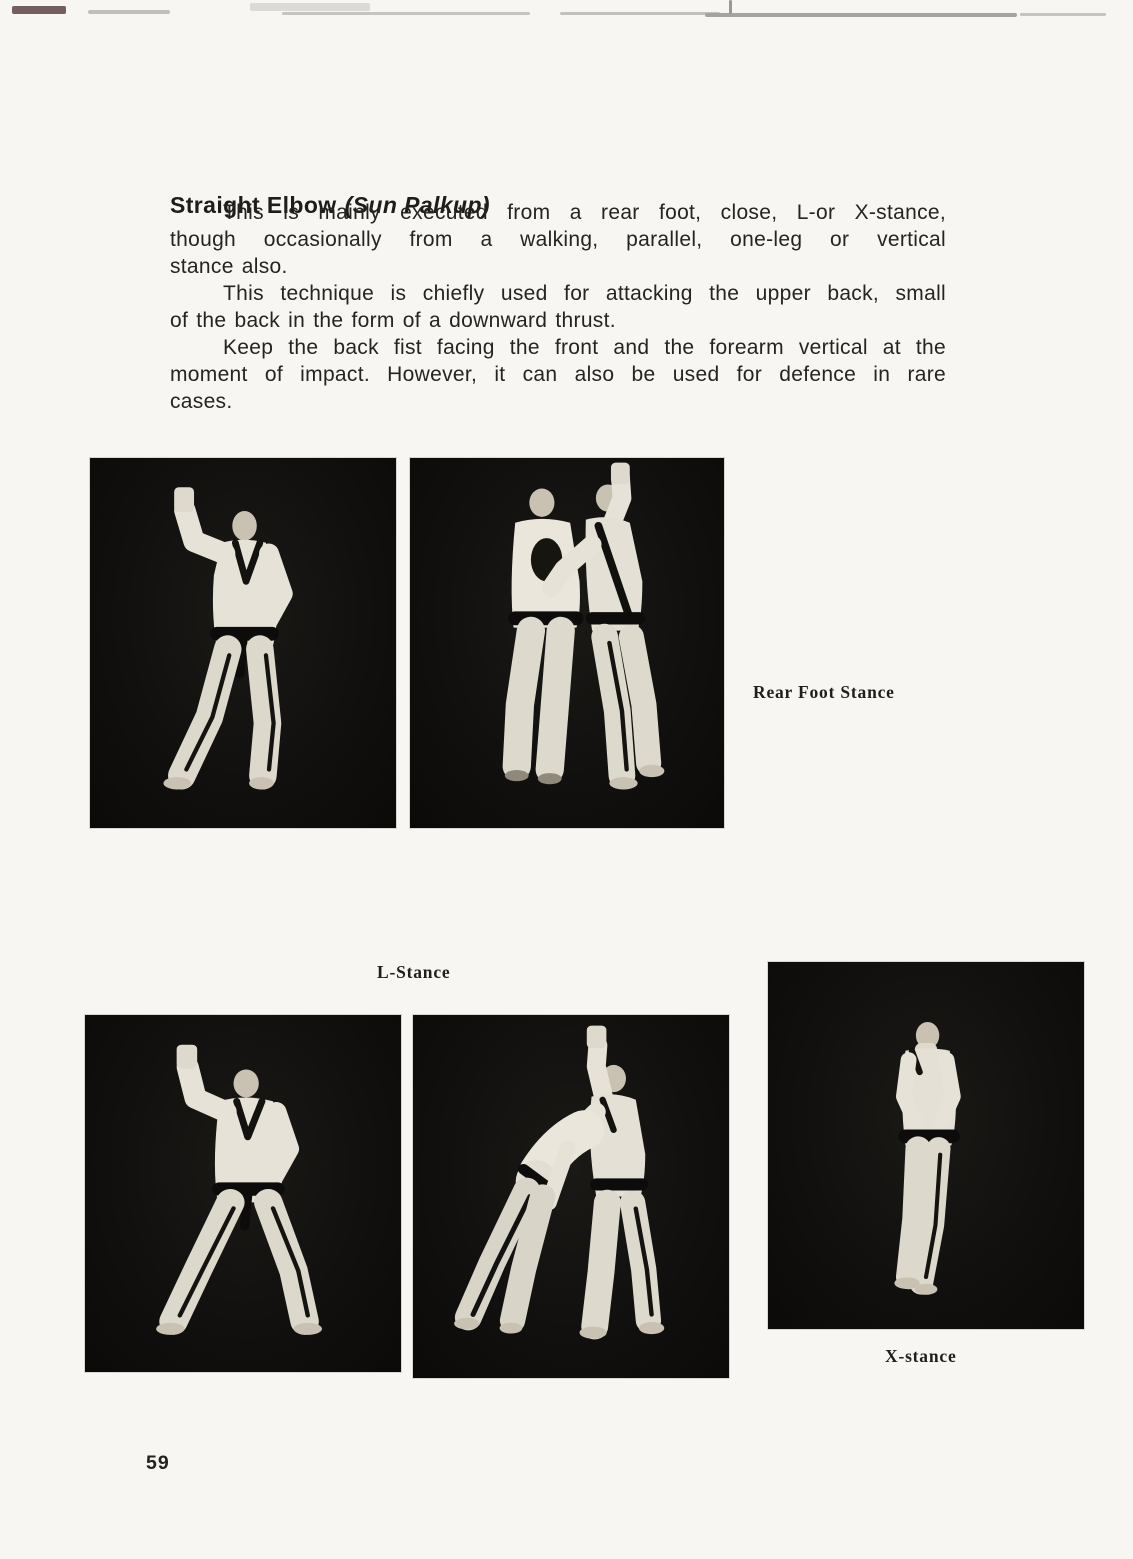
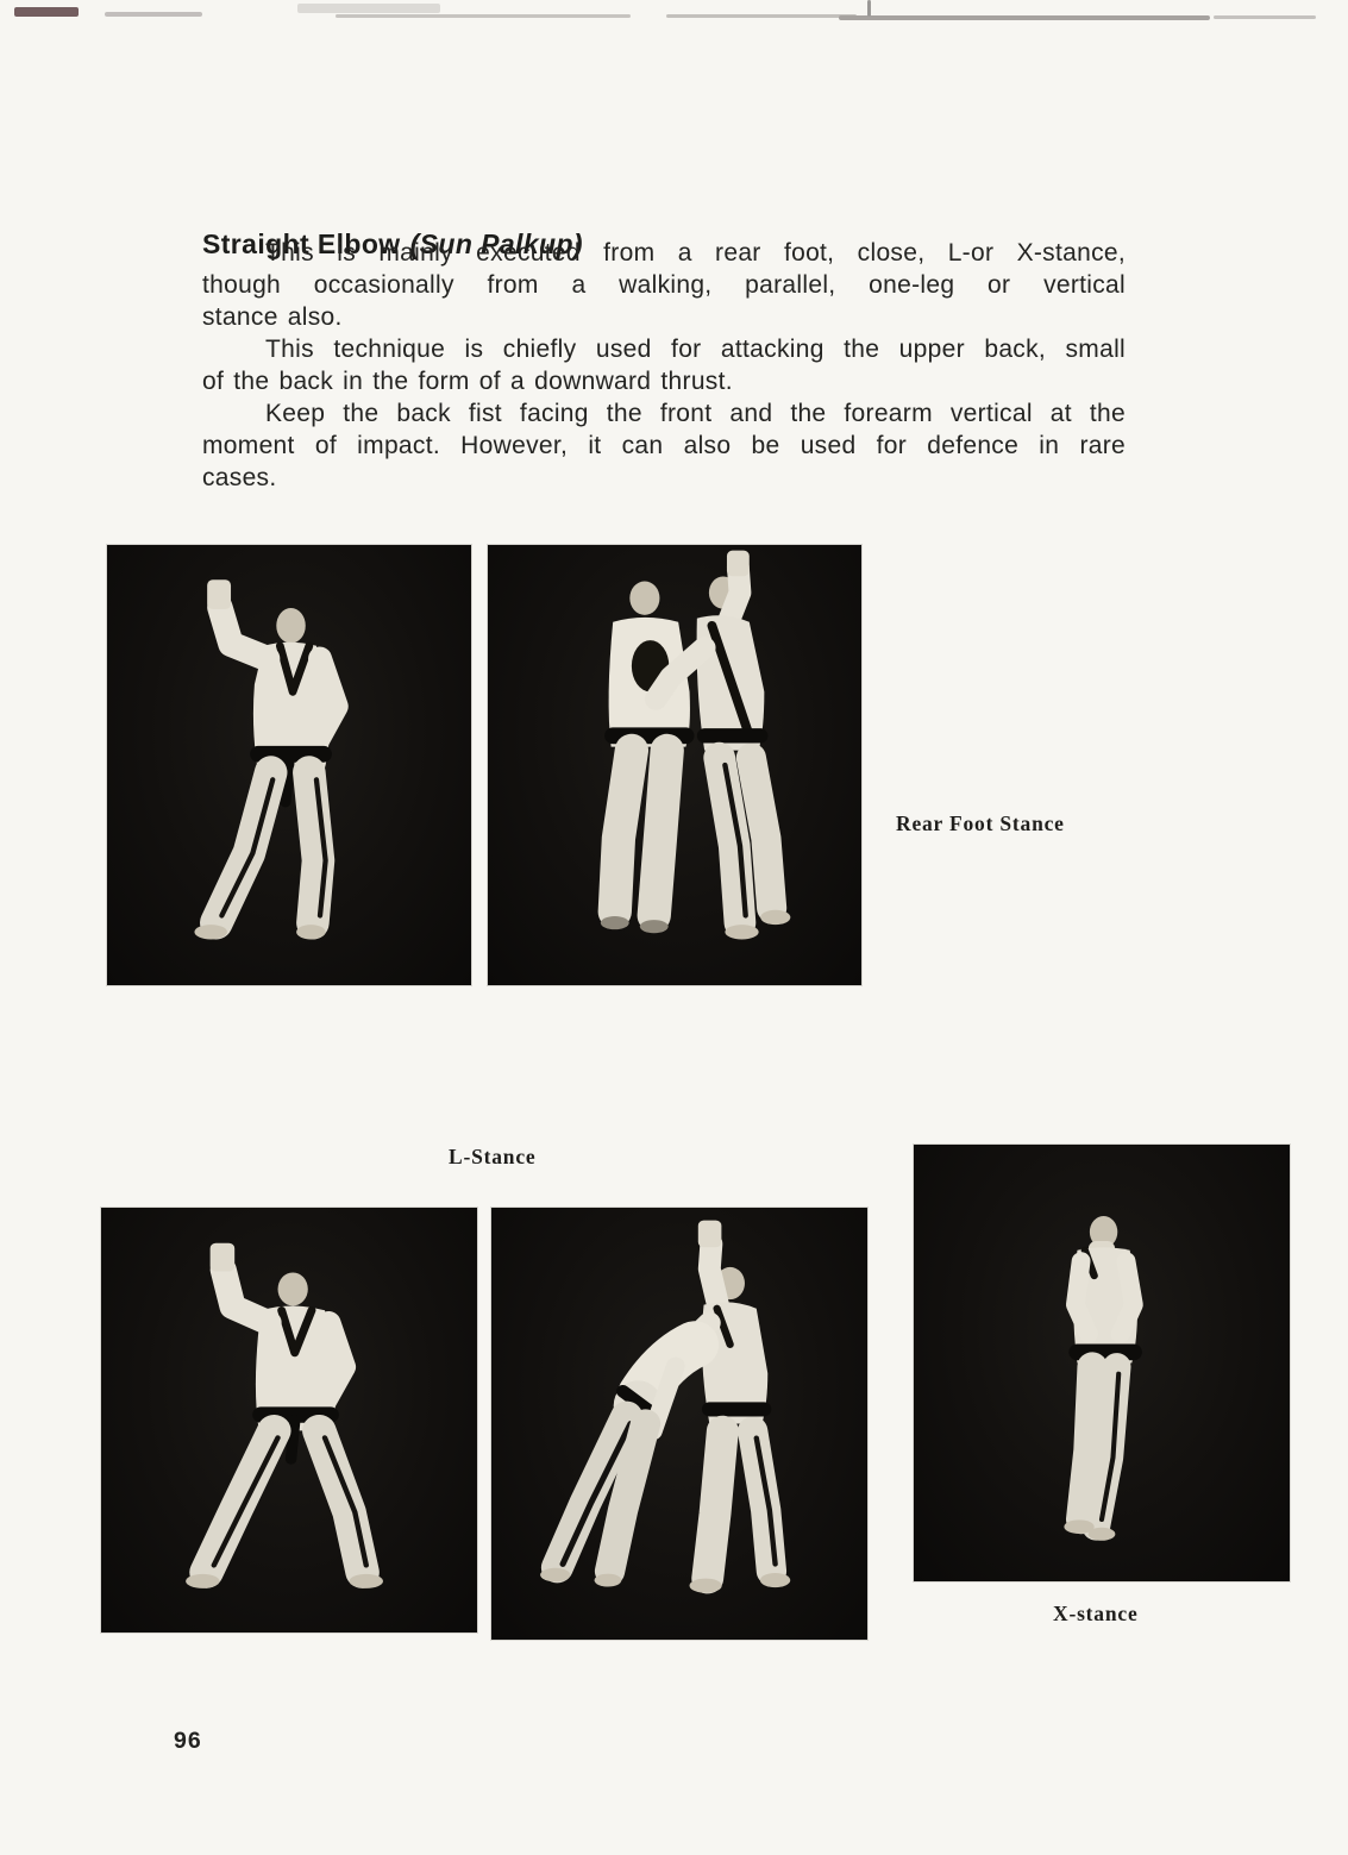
  Straight Elbow (Sun Palkup)
  This is mainly executed from a rear foot, close, L-or X-stance,
  though occasionally from a walking, parallel, one-leg or vertical
  stance also.
  This technique is chiefly used for attacking the upper back, small
  of the back in the form of a downward thrust.
  Keep the back fist facing the front and the forearm vertical at the
  moment of impact. However, it can also be used for defence in rare
  cases.
  Rear Foot Stance
  L-Stance
  X-stance
- 59
+ 96
